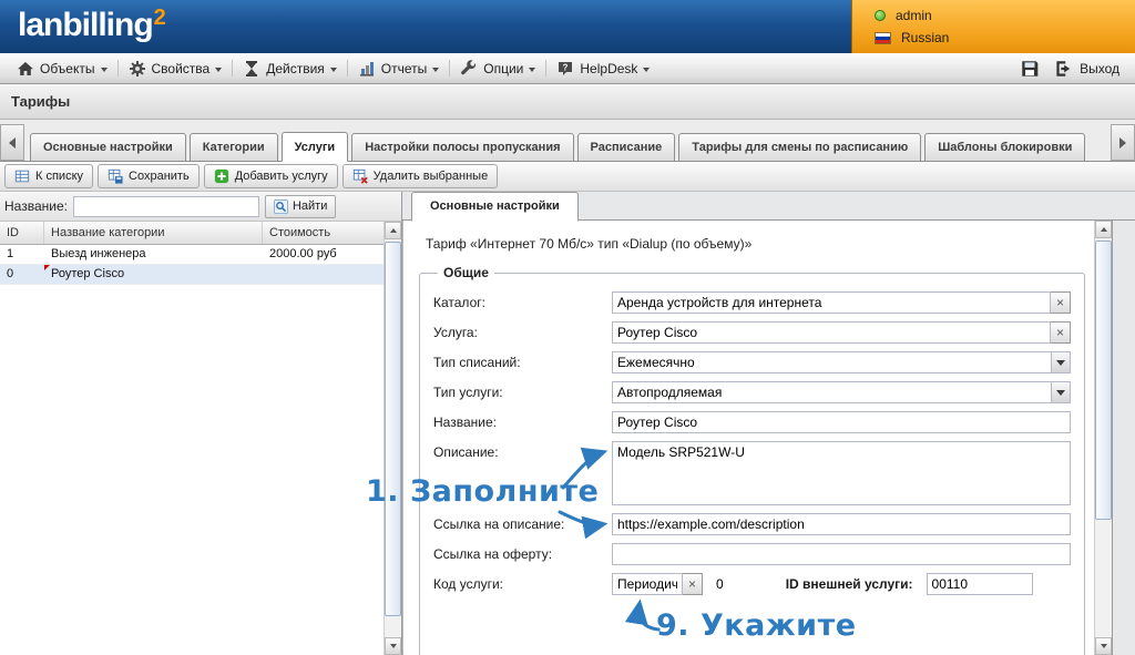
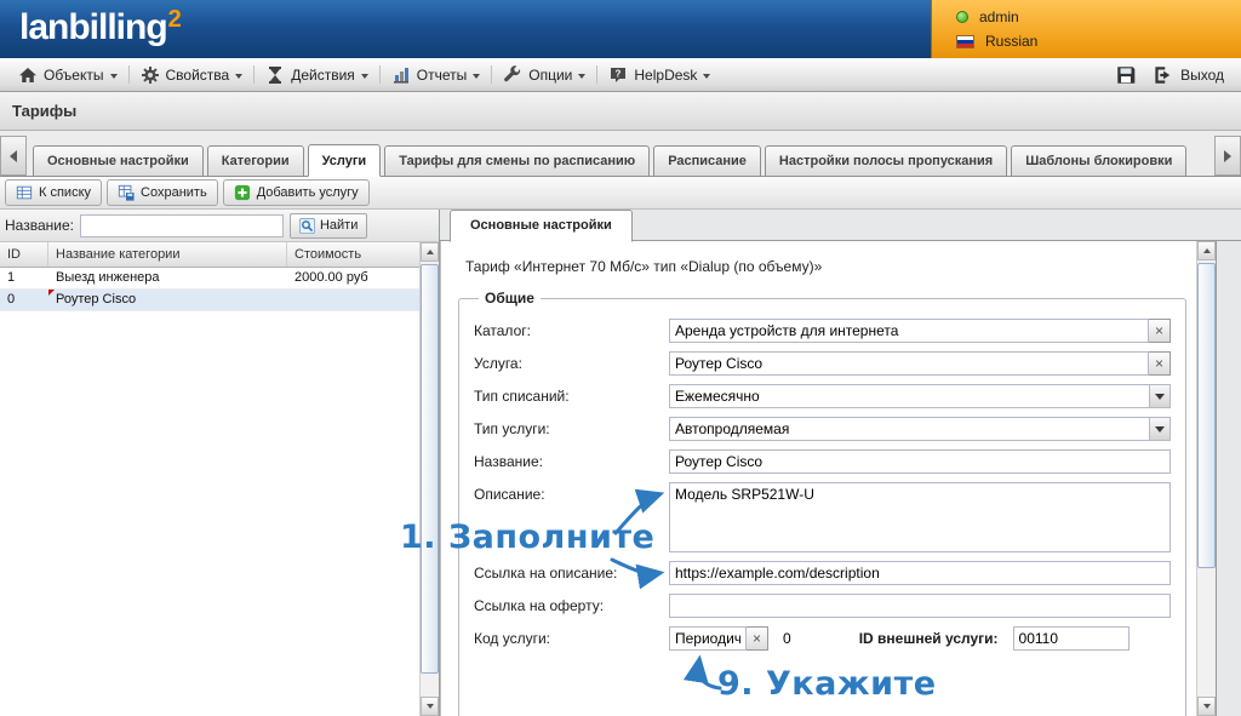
  lanbilling2
  admin
  Russian
  Объекты
  Свойства
  Действия
  Отчеты
  Опции
  ?
  HelpDesk
  Выход
  Тарифы
  Основные настройки
  Категории
  Услуги
- Настройки полосы пропускания
+ Тарифы для смены по расписанию
  Расписание
- Тарифы для смены по расписанию
+ Настройки полосы пропускания
  Шаблоны блокировки
  К списку
  Сохранить
  Добавить услугу
- Удалить выбранные
  Название:
  Найти
  ID
  Название категории
  Стоимость
  1
  Выезд инженера
  2000.00 руб
  0
  Роутер Cisco
  Основные настройки
  Тариф «Интернет 70 Мб/с» тип «Dialup (по объему)»
  Общие
  Каталог:
  Аренда устройств для интернета
  ×
  Услуга:
  Роутер Cisco
  ×
  Тип списаний:
  Ежемесячно
  Тип услуги:
  Автопродляемая
  Название:
  Роутер Cisco
  Описание:
  Модель SRP521W-U
  Ссылка на описание:
  https://example.com/description
  Ссылка на оферту:
  Код услуги:
  Периодич
  ×
  0
  ID внешней услуги:
  00110
  1. Заполните
  9. Укажите
